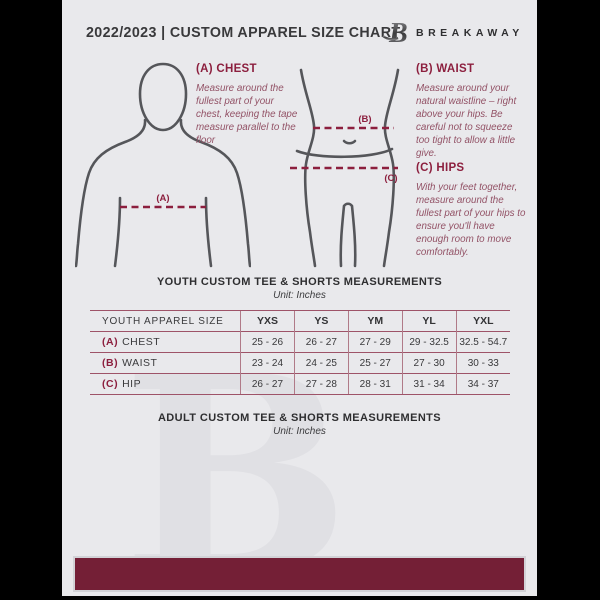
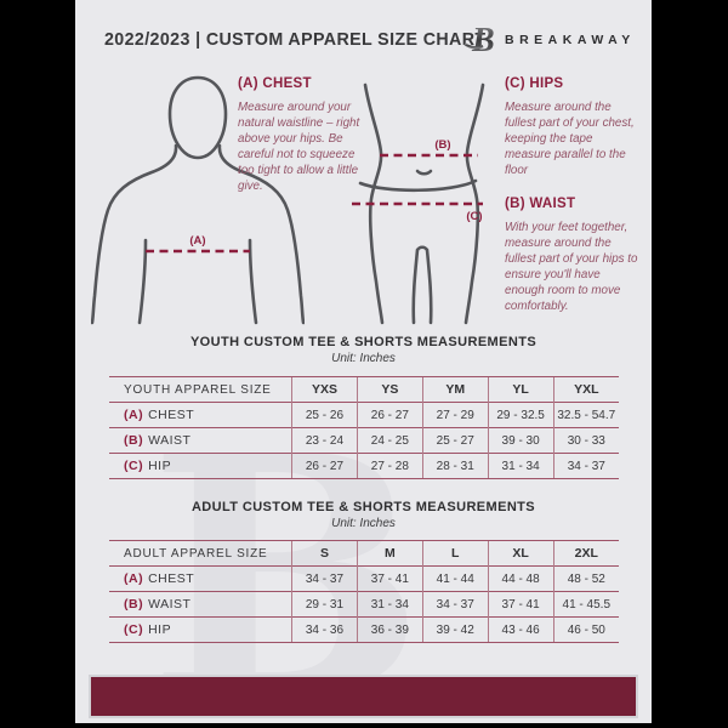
  B
  2022/2023 | CUSTOM APPAREL SIZE CHART
  B
  BREAKAWAY
  (A)
  (B)
  (C)
  (A) CHEST
- Measure around the fullest part of your chest, keeping the tape measure parallel to the floor
+ Measure around your natural waistline – right above your hips. Be careful not to squeeze too tight to allow a little give.
- (B) WAIST
+ (C) HIPS
- Measure around your natural waistline – right above your hips. Be careful not to squeeze too tight to allow a little give.
+ Measure around the fullest part of your chest, keeping the tape measure parallel to the floor
- (C) HIPS
+ (B) WAIST
  With your feet together, measure around the fullest part of your hips to ensure you'll have enough room to move comfortably.
  YOUTH CUSTOM TEE & SHORTS MEASUREMENTS
  Unit: Inches
  YOUTH APPAREL SIZE	YXS	YS	YM	YL	YXL
  (A) CHEST	25 - 26	26 - 27	27 - 29	29 - 32.5	32.5 - 54.7
- (B) WAIST	23 - 24	24 - 25	25 - 27	27 - 30	30 - 33
+ (B) WAIST	23 - 24	24 - 25	25 - 27	39 - 30	30 - 33
  (C) HIP	26 - 27	27 - 28	28 - 31	31 - 34	34 - 37
  ADULT CUSTOM TEE & SHORTS MEASUREMENTS
  Unit: Inches
+ ADULT APPAREL SIZE	S	M	L	XL	2XL
+ (A) CHEST	34 - 37	37 - 41	41 - 44	44 - 48	48 - 52
+ (B) WAIST	29 - 31	31 - 34	34 - 37	37 - 41	41 - 45.5
+ (C) HIP	34 - 36	36 - 39	39 - 42	43 - 46	46 - 50
